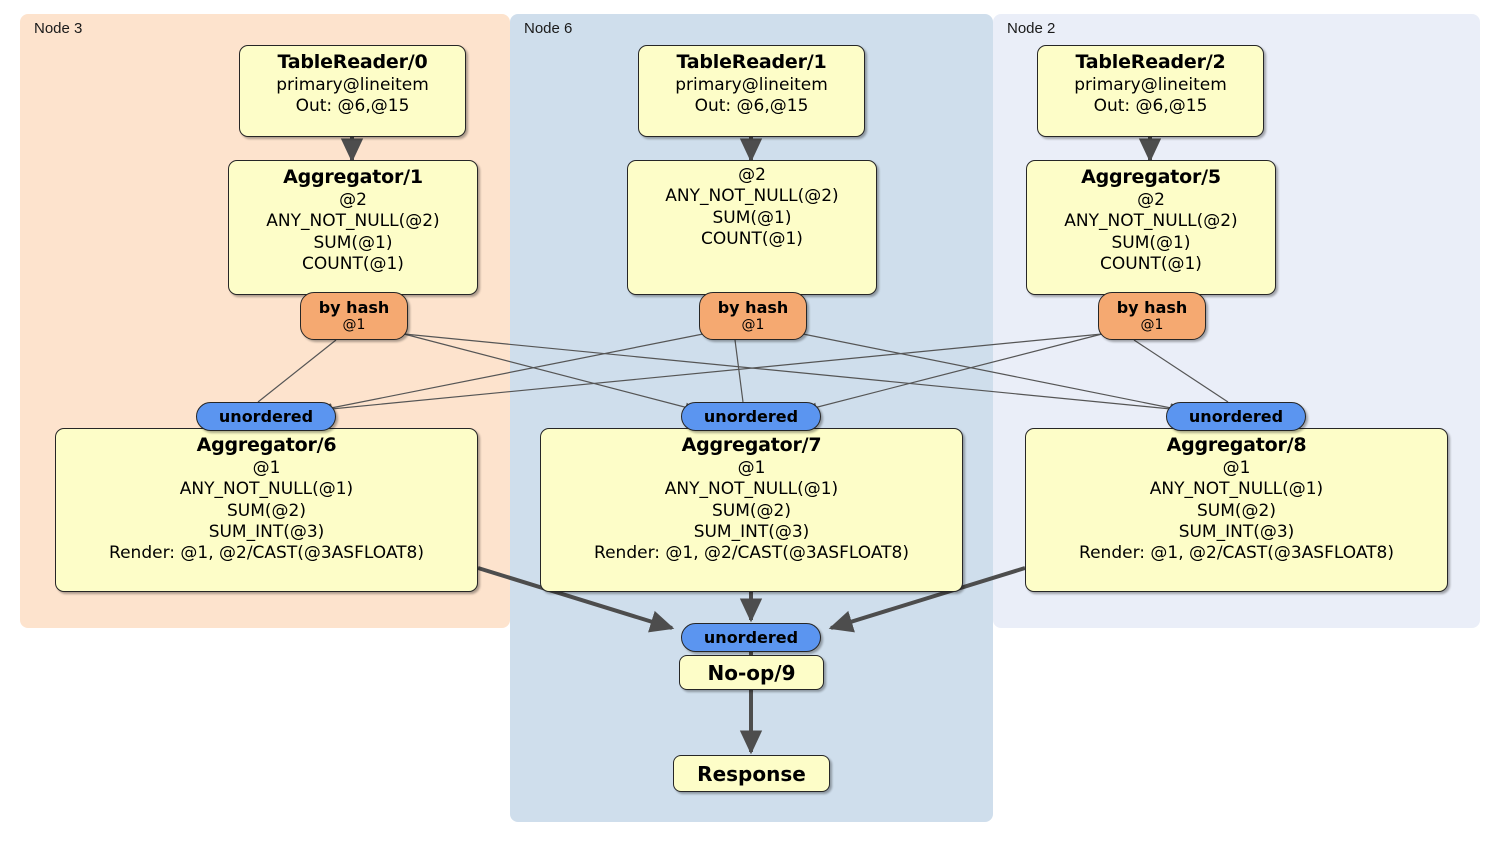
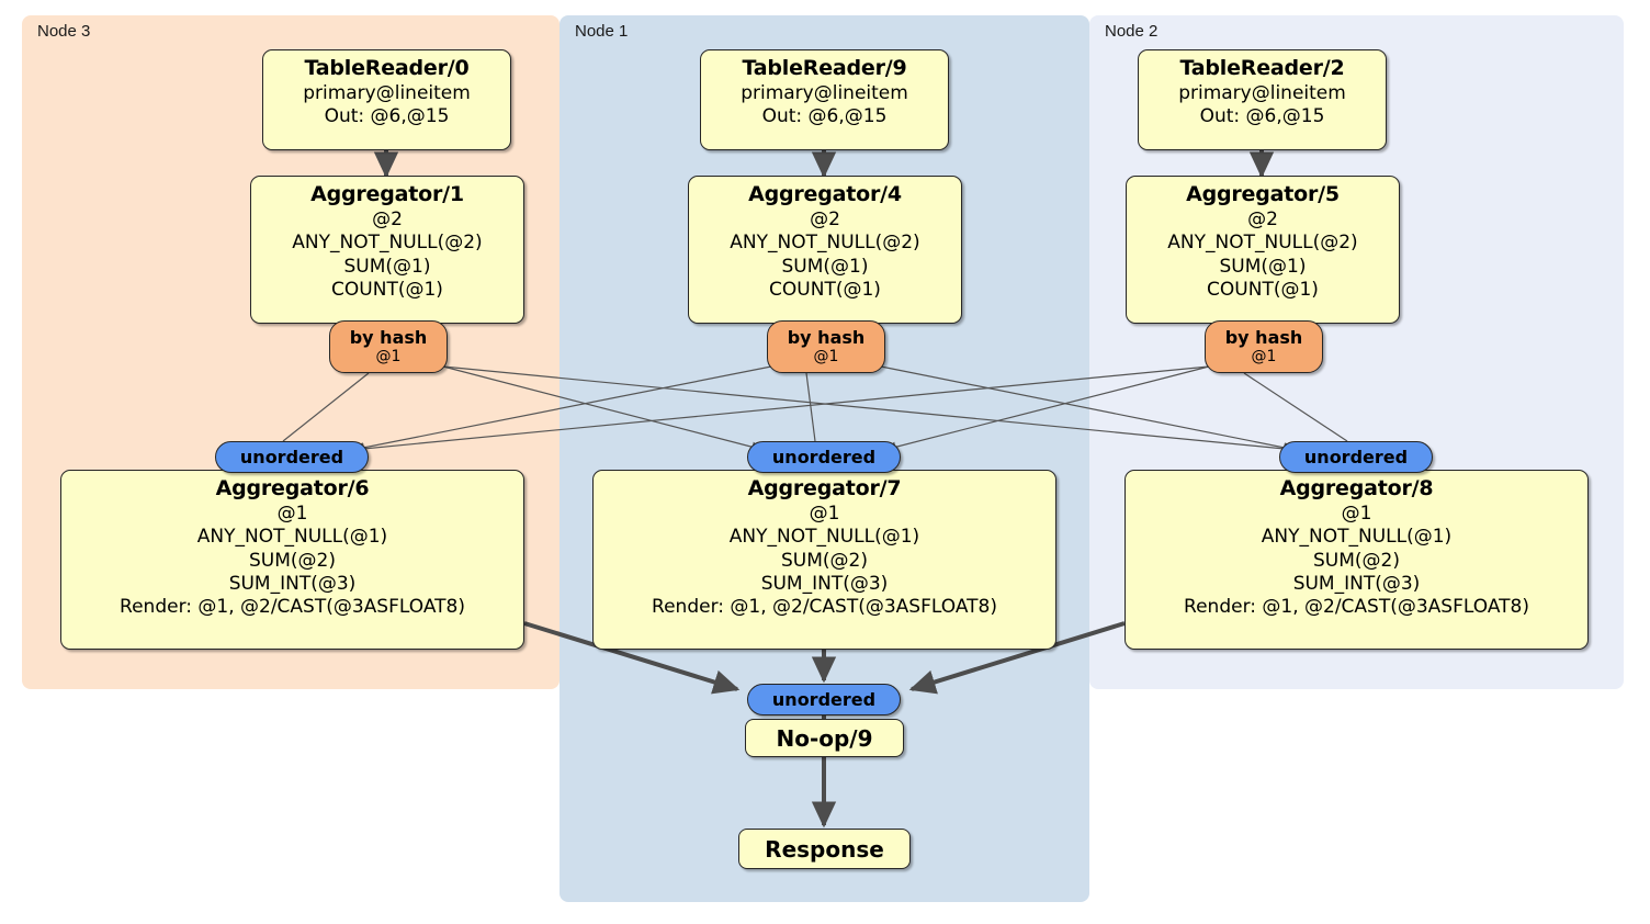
  Node 3
- Node 6
+ Node 1
  Node 2
  TableReader/0
  primary@lineitem
  Out: @6,@15
- TableReader/1
+ TableReader/9
  primary@lineitem
  Out: @6,@15
  TableReader/2
  primary@lineitem
  Out: @6,@15
  Aggregator/1
  @2
  ANY_NOT_NULL(@2)
  SUM(@1)
  COUNT(@1)
+ Aggregator/4
  @2
  ANY_NOT_NULL(@2)
  SUM(@1)
  COUNT(@1)
  Aggregator/5
  @2
  ANY_NOT_NULL(@2)
  SUM(@1)
  COUNT(@1)
  Aggregator/6
  @1
  ANY_NOT_NULL(@1)
  SUM(@2)
  SUM_INT(@3)
  Render: @1, @2/CAST(@3ASFLOAT8)
  Aggregator/7
  @1
  ANY_NOT_NULL(@1)
  SUM(@2)
  SUM_INT(@3)
  Render: @1, @2/CAST(@3ASFLOAT8)
  Aggregator/8
  @1
  ANY_NOT_NULL(@1)
  SUM(@2)
  SUM_INT(@3)
  Render: @1, @2/CAST(@3ASFLOAT8)
  by hash
  @1
  by hash
  @1
  by hash
  @1
  unordered
  unordered
  unordered
  unordered
  No-op/9
  Response
